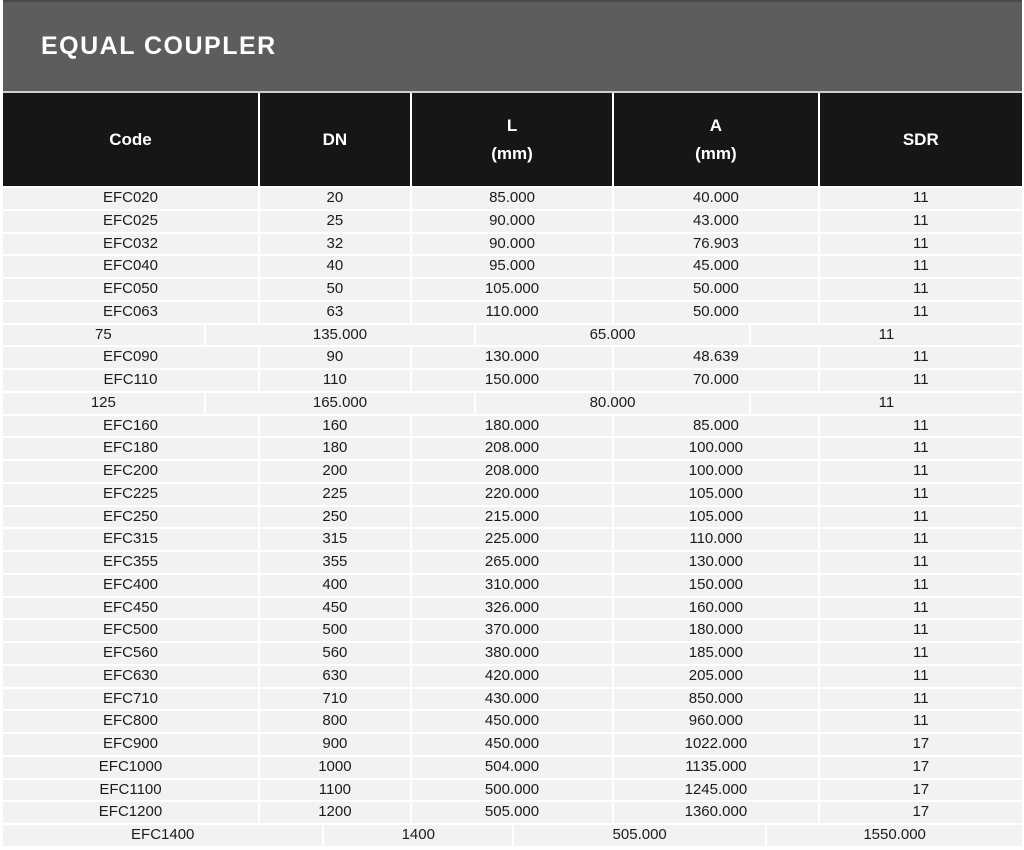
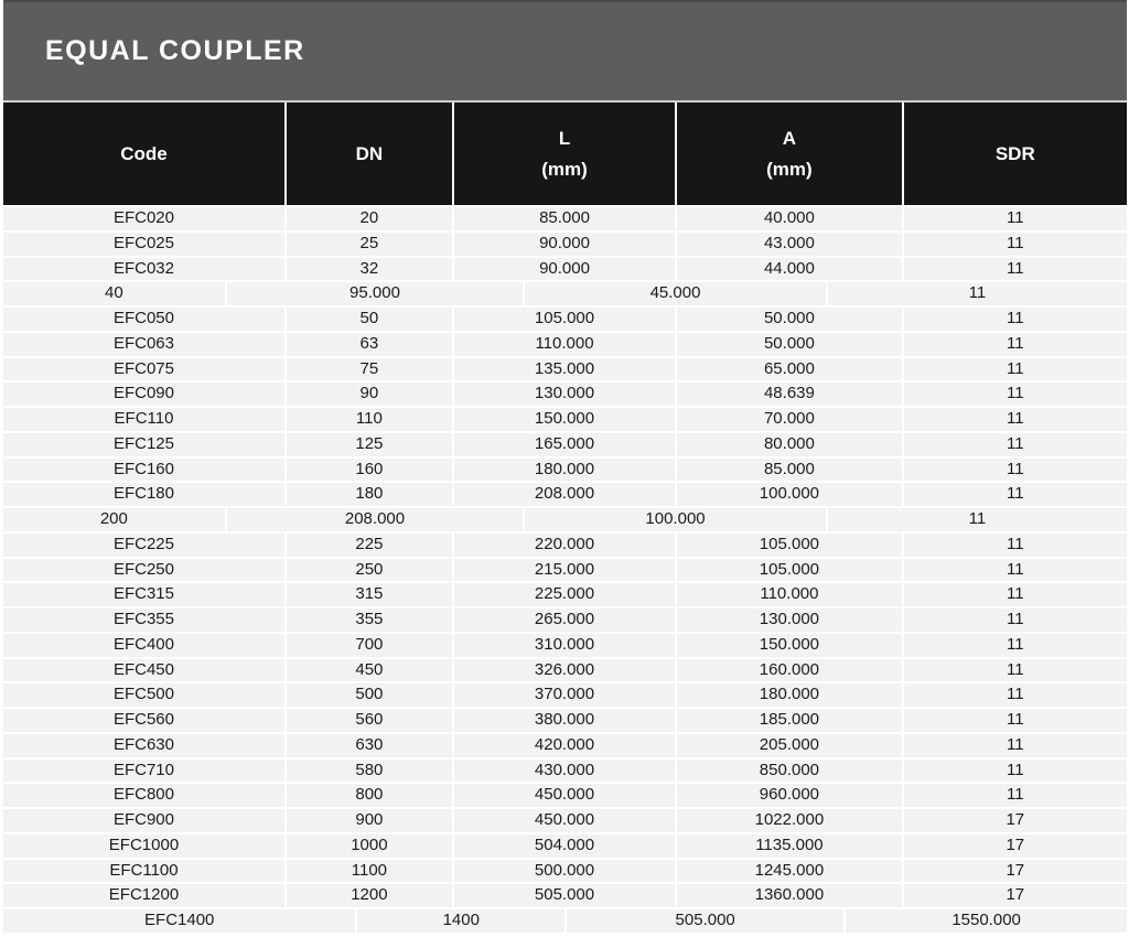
  EQUAL COUPLER
  Code
  DN
  L
  (mm)
  A
  (mm)
  SDR
  EFC020
  20
  85.000
  40.000
  11
  EFC025
  25
  90.000
  43.000
  11
  EFC032
  32
  90.000
- 76.903
+ 44.000
  11
- EFC040
  40
  95.000
  45.000
  11
  EFC050
  50
  105.000
  50.000
  11
  EFC063
  63
  110.000
  50.000
  11
+ EFC075
  75
  135.000
  65.000
  11
  EFC090
  90
  130.000
  48.639
  11
  EFC110
  110
  150.000
  70.000
  11
+ EFC125
  125
  165.000
  80.000
  11
  EFC160
  160
  180.000
  85.000
  11
  EFC180
  180
  208.000
  100.000
  11
- EFC200
  200
  208.000
  100.000
  11
  EFC225
  225
  220.000
  105.000
  11
  EFC250
  250
  215.000
  105.000
  11
  EFC315
  315
  225.000
  110.000
  11
  EFC355
  355
  265.000
  130.000
  11
  EFC400
- 400
+ 700
  310.000
  150.000
  11
  EFC450
  450
  326.000
  160.000
  11
  EFC500
  500
  370.000
  180.000
  11
  EFC560
  560
  380.000
  185.000
  11
  EFC630
  630
  420.000
  205.000
  11
  EFC710
- 710
+ 580
  430.000
  850.000
  11
  EFC800
  800
  450.000
  960.000
  11
  EFC900
  900
  450.000
  1022.000
  17
  EFC1000
  1000
  504.000
  1135.000
  17
  EFC1100
  1100
  500.000
  1245.000
  17
  EFC1200
  1200
  505.000
  1360.000
  17
  EFC1400
  1400
  505.000
  1550.000
